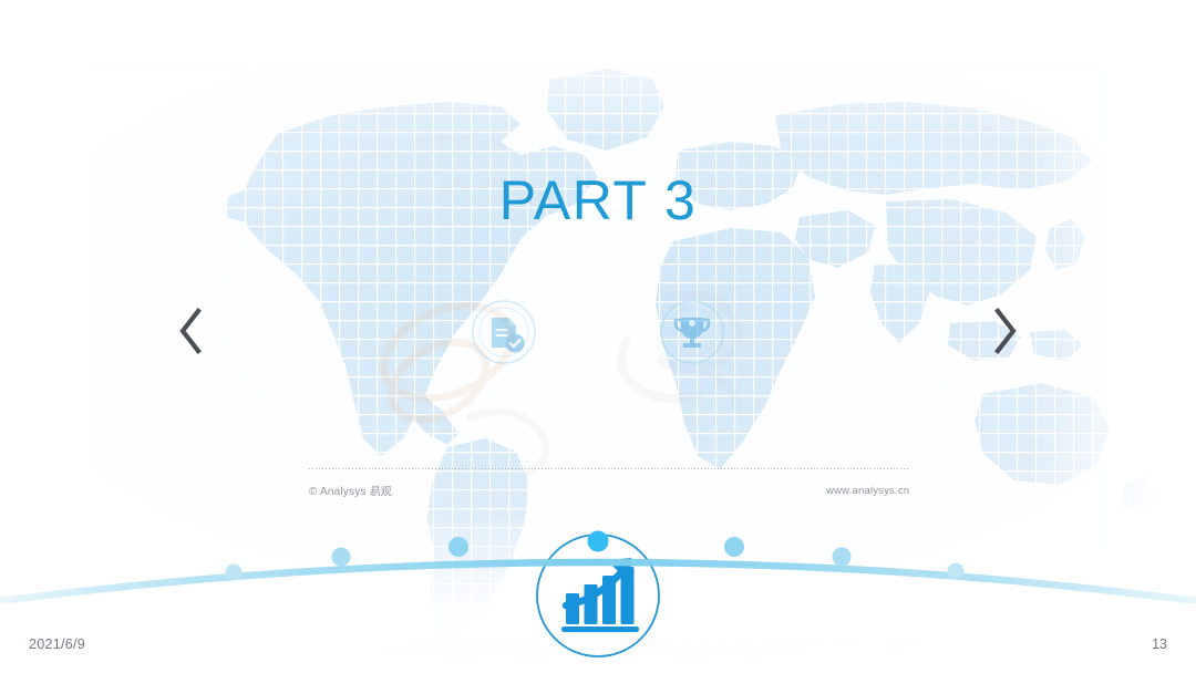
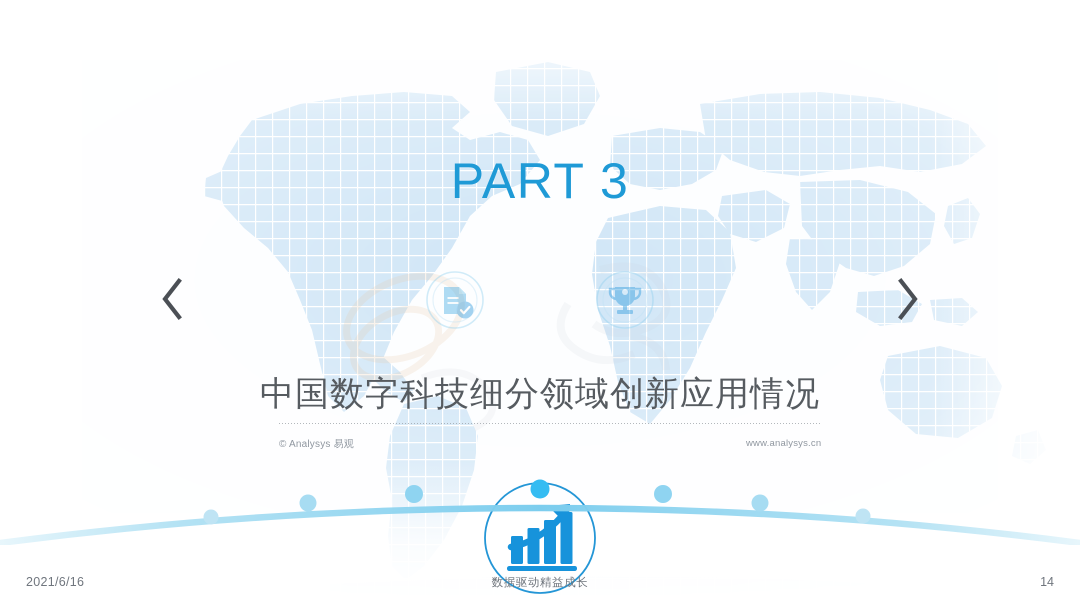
  PART 3
+ 中国数字科技细分领域创新应用情况
  © Analysys 易观
  www.analysys.cn
- 2021/6/9
+ 2021/6/16
+ 数据驱动精益成长
- 13
+ 14
